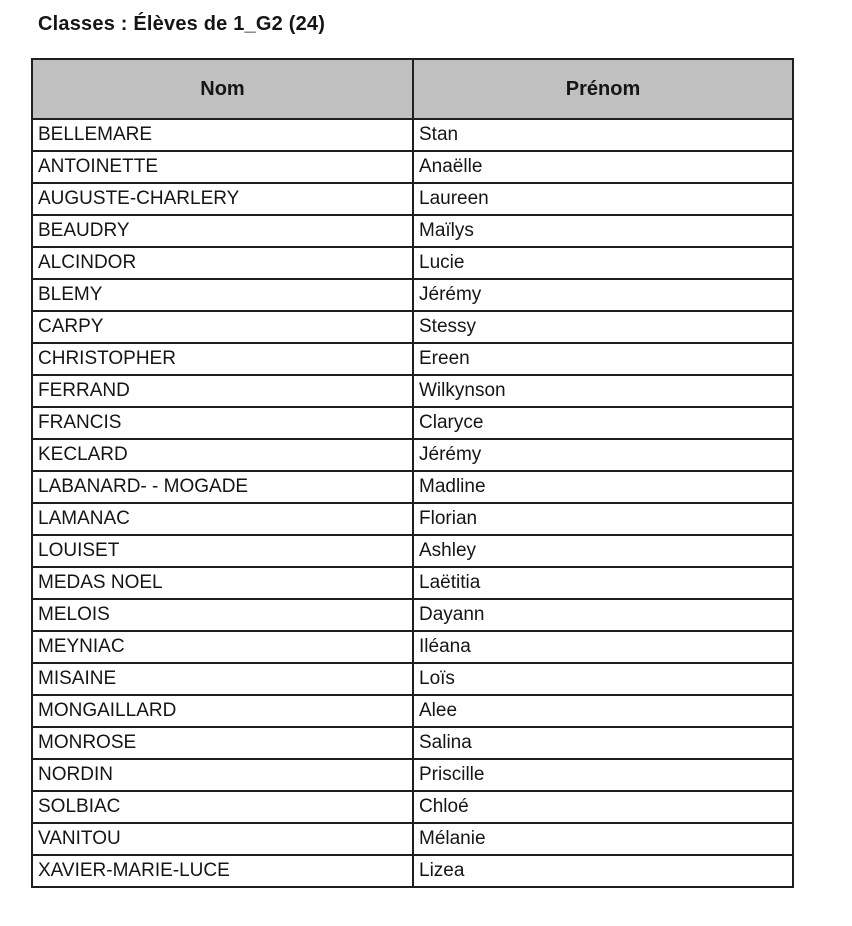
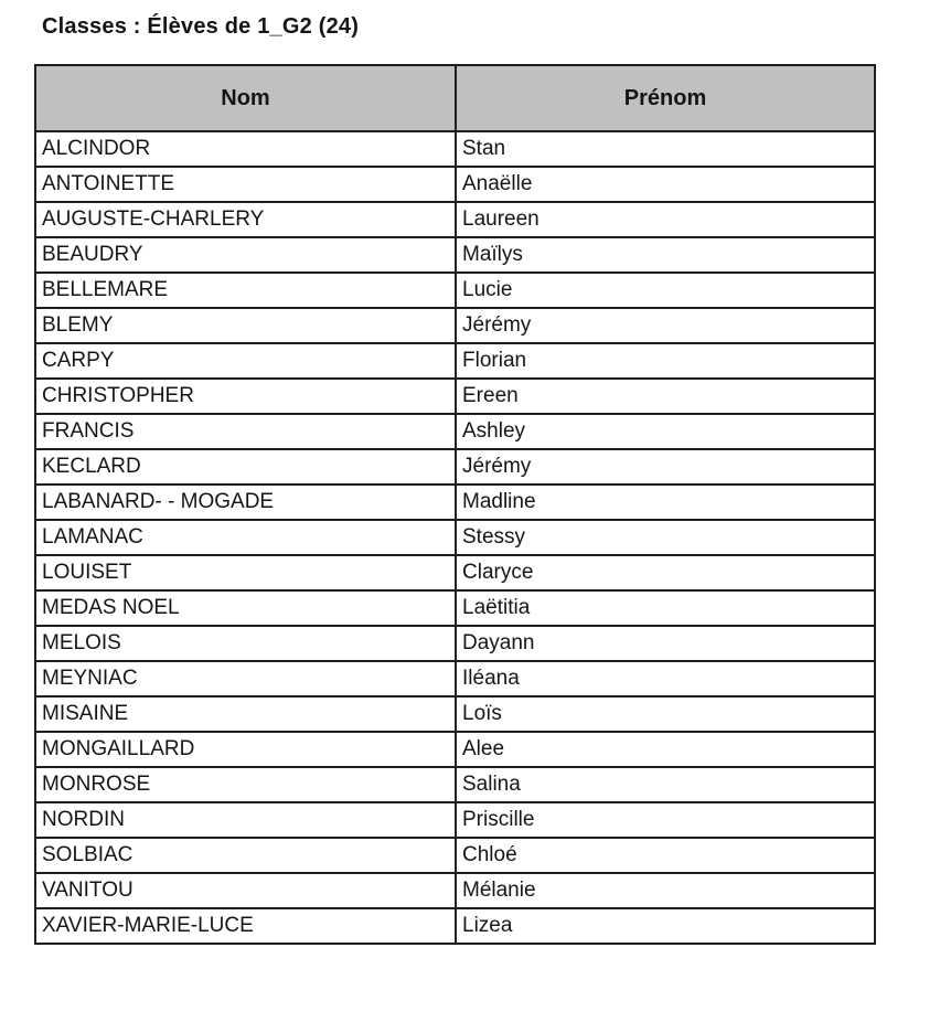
  Classes : Élèves de 1_G2 (24)
  Nom	Prénom
- BELLEMARE	Stan
+ ALCINDOR	Stan
  ANTOINETTE	Anaëlle
  AUGUSTE-CHARLERY	Laureen
  BEAUDRY	Maïlys
- ALCINDOR	Lucie
+ BELLEMARE	Lucie
  BLEMY	Jérémy
- CARPY	Stessy
+ CARPY	Florian
  CHRISTOPHER	Ereen
- FERRAND	Wilkynson
- FRANCIS	Claryce
+ FRANCIS	Ashley
  KECLARD	Jérémy
  LABANARD- - MOGADE	Madline
- LAMANAC	Florian
+ LAMANAC	Stessy
- LOUISET	Ashley
+ LOUISET	Claryce
  MEDAS NOEL	Laëtitia
  MELOIS	Dayann
  MEYNIAC	Iléana
  MISAINE	Loïs
  MONGAILLARD	Alee
  MONROSE	Salina
  NORDIN	Priscille
  SOLBIAC	Chloé
  VANITOU	Mélanie
  XAVIER-MARIE-LUCE	Lizea
